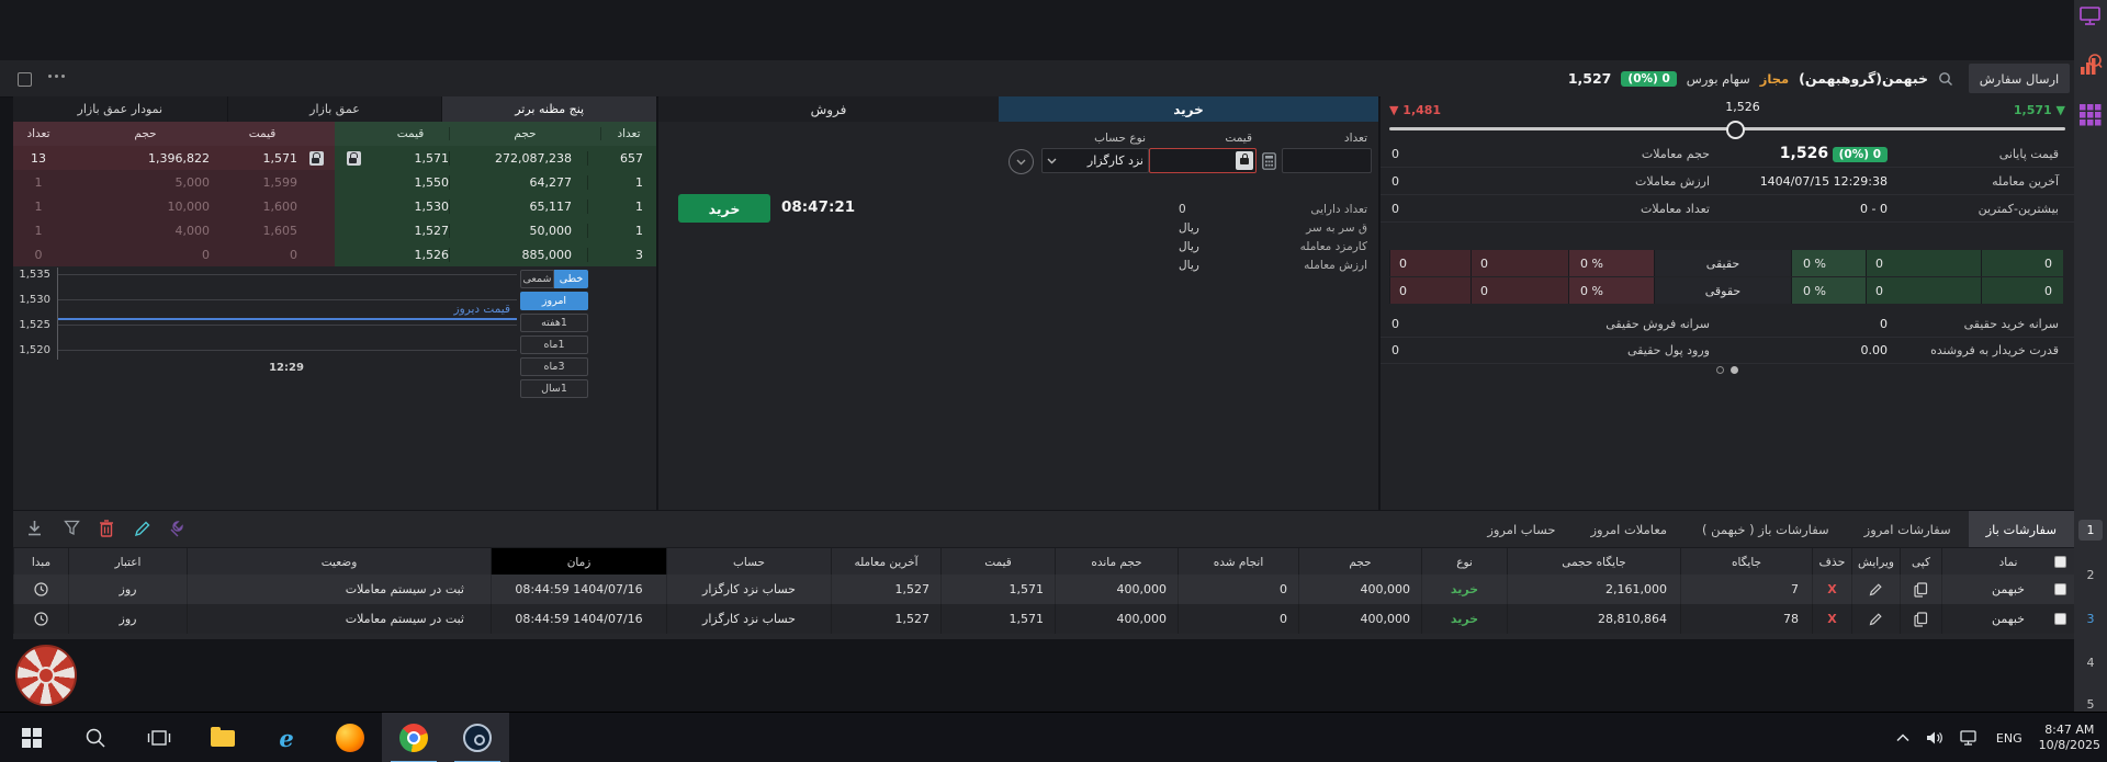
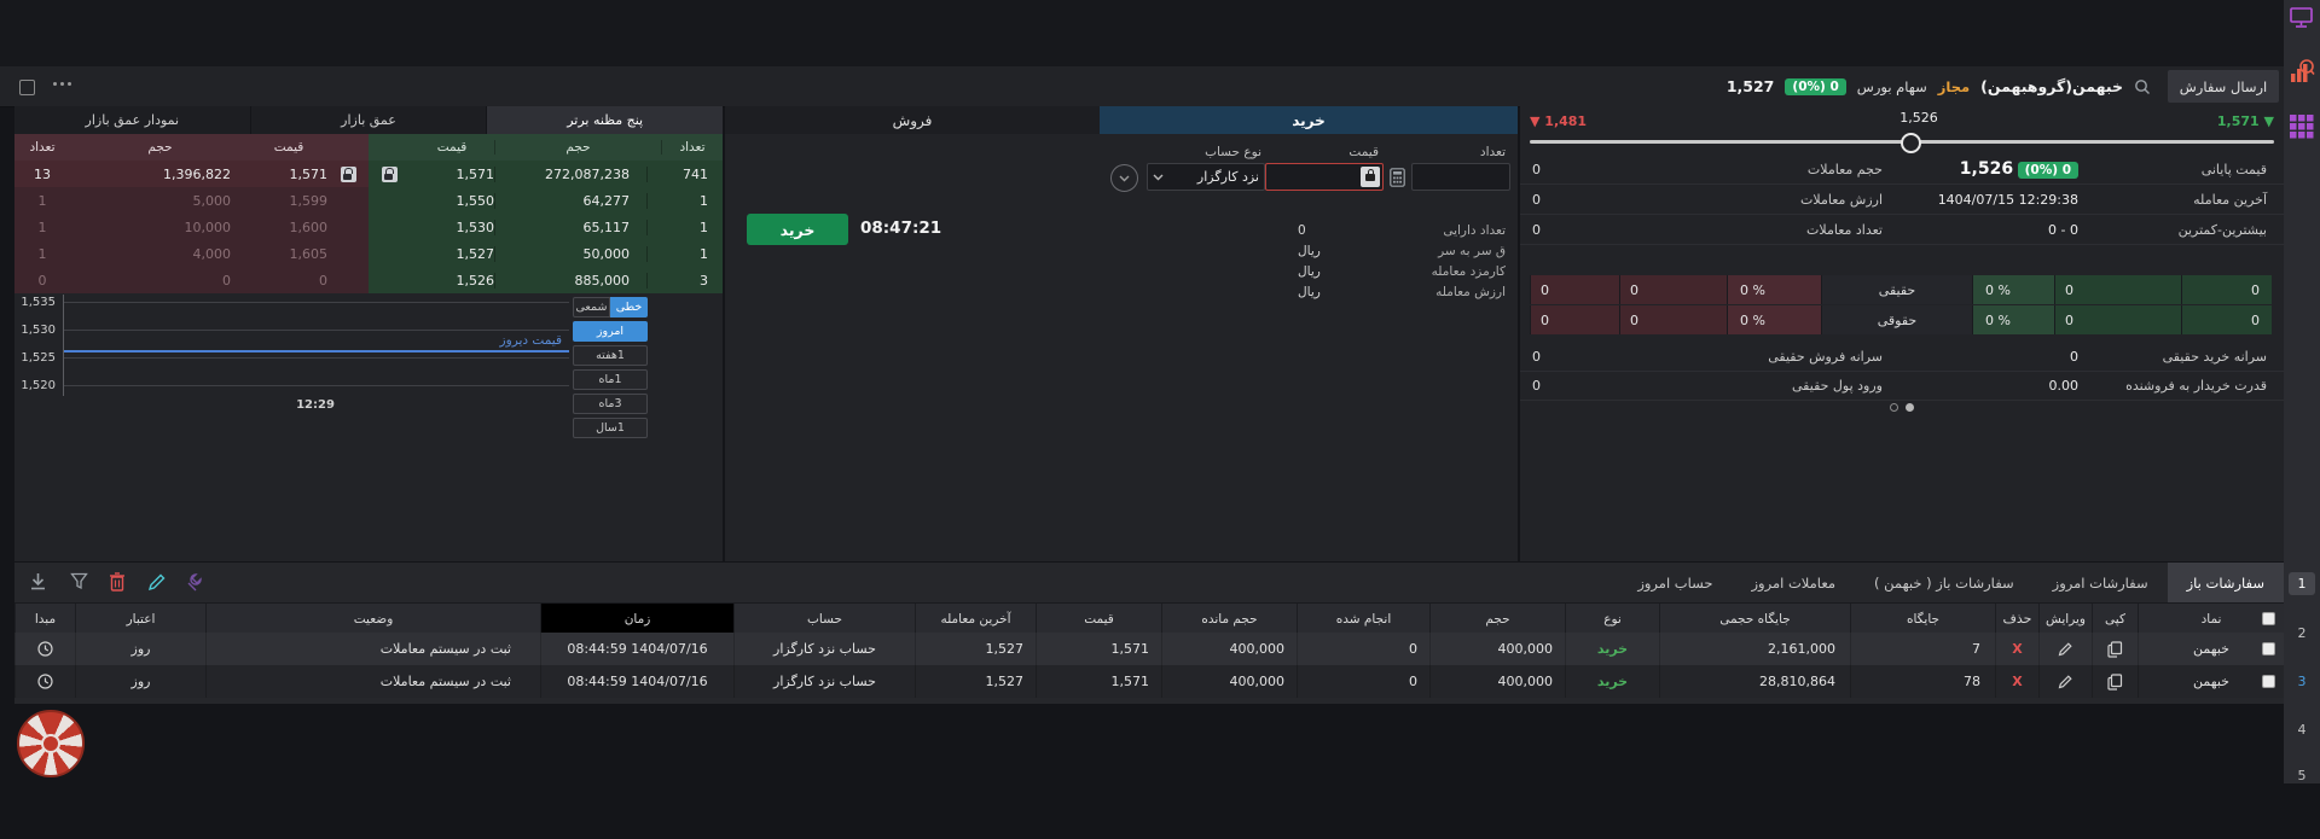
  ارسال سفارش
  خبهمن(گروهبهمن)
  مجاز
  سهام بورس
  0 (0%)
  1,527
  1
  2
  3
  4
  5
  نمودار عمق بازار
  عمق بازار
  پنج مظنه برتر
  تعداد
  حجم
  قیمت
  قیمت
  حجم
  تعداد
  13
  1,396,822
  1,571
  1,571
  272,087,238
- 657
+ 741
  1
  5,000
  1,599
  1,550
  64,277
  1
  1
  10,000
  1,600
  1,530
  65,117
  1
  1
  4,000
  1,605
  1,527
  50,000
  1
  0
  0
  0
  1,526
  885,000
  3
  1,535
  1,530
  1,525
  1,520
  قیمت دیروز
  12:29
  خطی
  شمعی
  امروز
  1هفته
  1ماه
  3ماه
  1سال
  فروش
  خرید
  تعداد
  قیمت
  نوع حساب
  نزد کارگزار
  خرید
  08:47:21
  تعداد دارایی
  0
  ق سر به سر
  ریال
  کارمزد معامله
  ریال
  ارزش معامله
  ریال
  1,571 ▼
  ▼ 1,481
  1,526
  0
  حجم معاملات
  1,526 0 (0%)
  قیمت پایانی
  0
  ارزش معاملات
  1404/07/15 12:29:38
  آخرین معامله
  0
  تعداد معاملات
  0 - 0
  بیشترین-کمترین
  0
  0
  0 %
  حقیقی
  0 %
  0
  0
  0
  0
  0 %
  حقوقی
  0 %
  0
  0
  0
  سرانه فروش حقیقی
  0
  سرانه خرید حقیقی
  0
  ورود پول حقیقی
  0.00
  قدرت خریدار به فروشنده
  سفارشات باز
  سفارشات امروز
  سفارشات باز ( خبهمن )
  معاملات امروز
  حساب امروز
  مبدا
  اعتبار
  وضعیت
  زمان
  حساب
  آخرین معامله
  قیمت
  حجم مانده
  انجام شده
  حجم
  نوع
  جایگاه حجمی
  جایگاه
  حذف
  ویرایش
  کپی
  نماد
  روز
  ثبت در سیستم معاملات
  08:44:59 1404/07/16
  حساب نزد کارگزار
  1,527
  1,571
  400,000
  0
  400,000
  خرید
  2,161,000
  7
  X
  خبهمن
  روز
  ثبت در سیستم معاملات
  08:44:59 1404/07/16
  حساب نزد کارگزار
  1,527
  1,571
  400,000
  0
  400,000
  خرید
  28,810,864
  78
  X
  خبهمن
- e
- ENG
- 8:47 AM
- 10/8/2025
